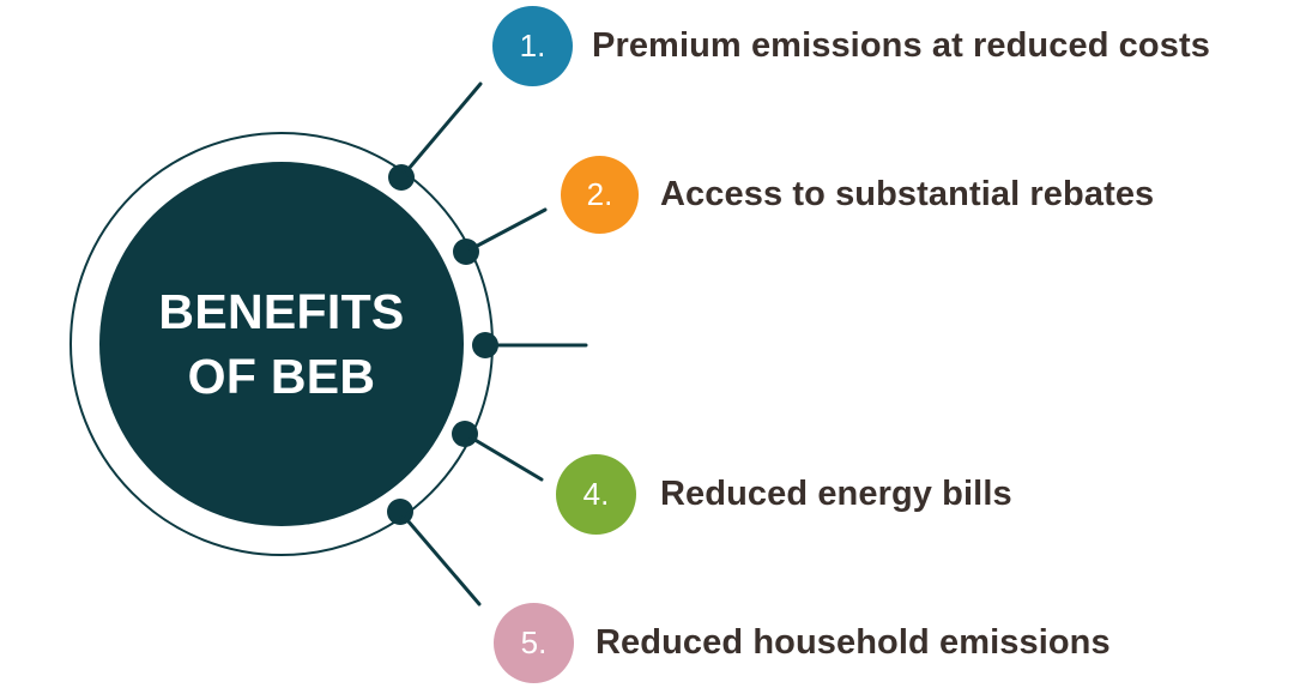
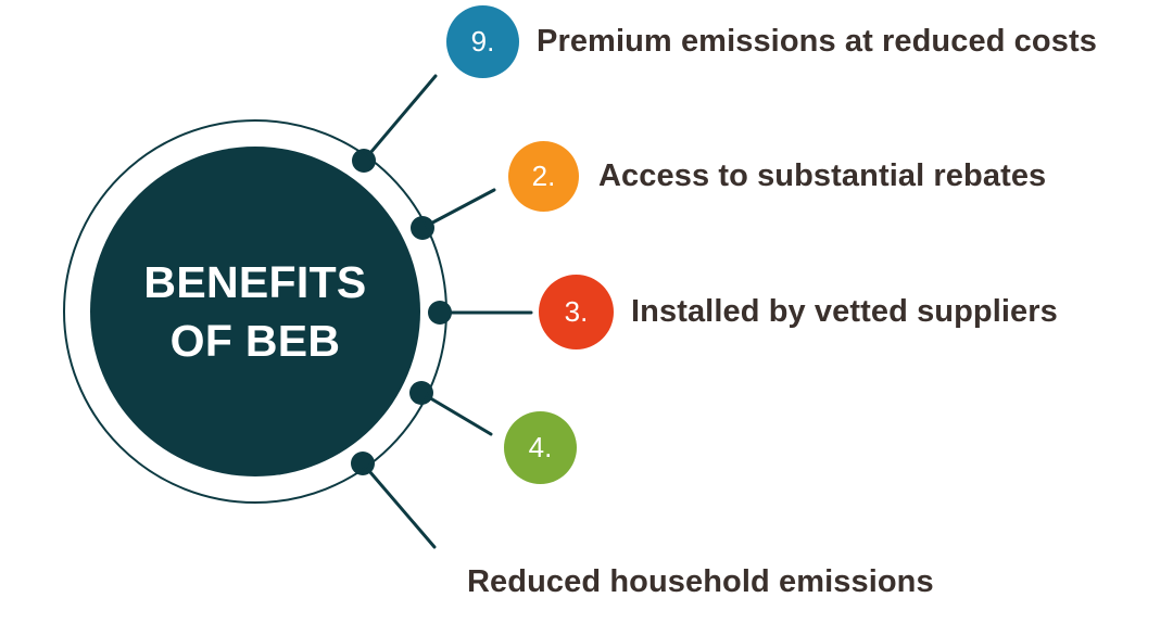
  BENEFITS
  OF BEB
- 1.
+ 9.
  Premium emissions at reduced costs
  2.
  Access to substantial rebates
+ 3.
+ Installed by vetted suppliers
  4.
- Reduced energy bills
- 5.
  Reduced household emissions
